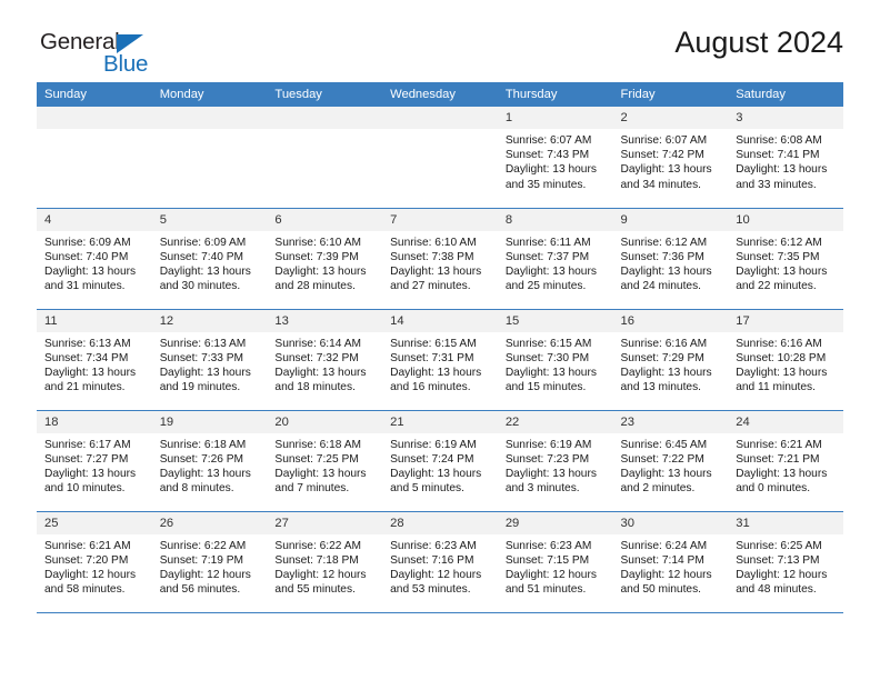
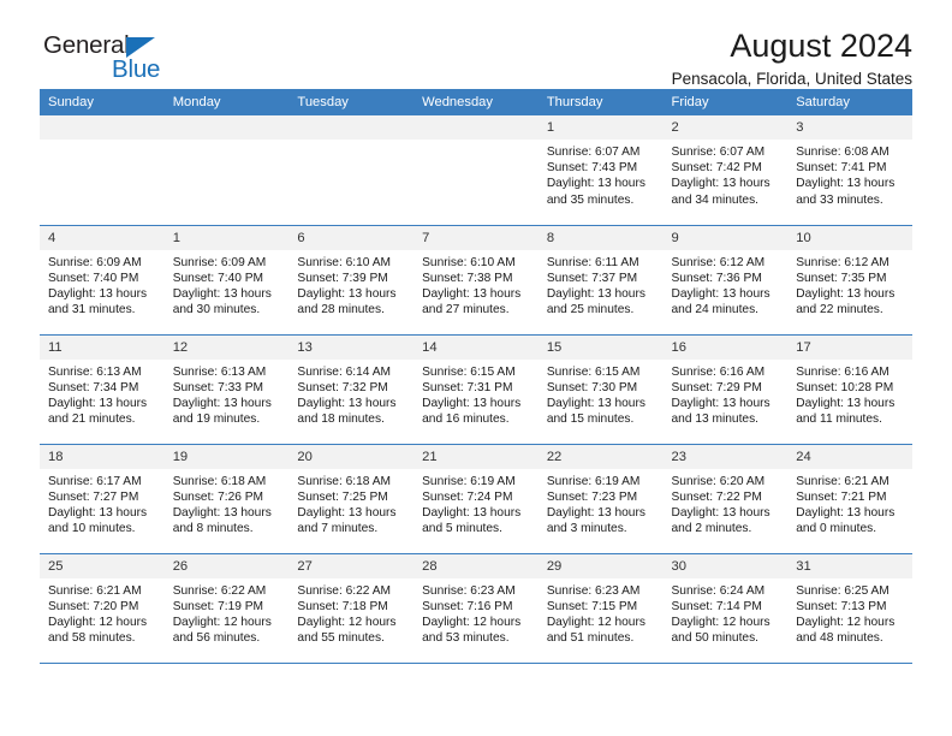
  General
  Blue
  August 2024
+ Pensacola, Florida, United States
  Sunday	Monday	Tuesday	Wednesday	Thursday	Friday	Saturday
  				1Sunrise: 6:07 AMSunset: 7:43 PMDaylight: 13 hoursand 35 minutes.	2Sunrise: 6:07 AMSunset: 7:42 PMDaylight: 13 hoursand 34 minutes.	3Sunrise: 6:08 AMSunset: 7:41 PMDaylight: 13 hoursand 33 minutes.
- 4Sunrise: 6:09 AMSunset: 7:40 PMDaylight: 13 hoursand 31 minutes.	5Sunrise: 6:09 AMSunset: 7:40 PMDaylight: 13 hoursand 30 minutes.	6Sunrise: 6:10 AMSunset: 7:39 PMDaylight: 13 hoursand 28 minutes.	7Sunrise: 6:10 AMSunset: 7:38 PMDaylight: 13 hoursand 27 minutes.	8Sunrise: 6:11 AMSunset: 7:37 PMDaylight: 13 hoursand 25 minutes.	9Sunrise: 6:12 AMSunset: 7:36 PMDaylight: 13 hoursand 24 minutes.	10Sunrise: 6:12 AMSunset: 7:35 PMDaylight: 13 hoursand 22 minutes.
+ 4Sunrise: 6:09 AMSunset: 7:40 PMDaylight: 13 hoursand 31 minutes.	1Sunrise: 6:09 AMSunset: 7:40 PMDaylight: 13 hoursand 30 minutes.	6Sunrise: 6:10 AMSunset: 7:39 PMDaylight: 13 hoursand 28 minutes.	7Sunrise: 6:10 AMSunset: 7:38 PMDaylight: 13 hoursand 27 minutes.	8Sunrise: 6:11 AMSunset: 7:37 PMDaylight: 13 hoursand 25 minutes.	9Sunrise: 6:12 AMSunset: 7:36 PMDaylight: 13 hoursand 24 minutes.	10Sunrise: 6:12 AMSunset: 7:35 PMDaylight: 13 hoursand 22 minutes.
  11Sunrise: 6:13 AMSunset: 7:34 PMDaylight: 13 hoursand 21 minutes.	12Sunrise: 6:13 AMSunset: 7:33 PMDaylight: 13 hoursand 19 minutes.	13Sunrise: 6:14 AMSunset: 7:32 PMDaylight: 13 hoursand 18 minutes.	14Sunrise: 6:15 AMSunset: 7:31 PMDaylight: 13 hoursand 16 minutes.	15Sunrise: 6:15 AMSunset: 7:30 PMDaylight: 13 hoursand 15 minutes.	16Sunrise: 6:16 AMSunset: 7:29 PMDaylight: 13 hoursand 13 minutes.	17Sunrise: 6:16 AMSunset: 10:28 PMDaylight: 13 hoursand 11 minutes.
- 18Sunrise: 6:17 AMSunset: 7:27 PMDaylight: 13 hoursand 10 minutes.	19Sunrise: 6:18 AMSunset: 7:26 PMDaylight: 13 hoursand 8 minutes.	20Sunrise: 6:18 AMSunset: 7:25 PMDaylight: 13 hoursand 7 minutes.	21Sunrise: 6:19 AMSunset: 7:24 PMDaylight: 13 hoursand 5 minutes.	22Sunrise: 6:19 AMSunset: 7:23 PMDaylight: 13 hoursand 3 minutes.	23Sunrise: 6:45 AMSunset: 7:22 PMDaylight: 13 hoursand 2 minutes.	24Sunrise: 6:21 AMSunset: 7:21 PMDaylight: 13 hoursand 0 minutes.
+ 18Sunrise: 6:17 AMSunset: 7:27 PMDaylight: 13 hoursand 10 minutes.	19Sunrise: 6:18 AMSunset: 7:26 PMDaylight: 13 hoursand 8 minutes.	20Sunrise: 6:18 AMSunset: 7:25 PMDaylight: 13 hoursand 7 minutes.	21Sunrise: 6:19 AMSunset: 7:24 PMDaylight: 13 hoursand 5 minutes.	22Sunrise: 6:19 AMSunset: 7:23 PMDaylight: 13 hoursand 3 minutes.	23Sunrise: 6:20 AMSunset: 7:22 PMDaylight: 13 hoursand 2 minutes.	24Sunrise: 6:21 AMSunset: 7:21 PMDaylight: 13 hoursand 0 minutes.
  25Sunrise: 6:21 AMSunset: 7:20 PMDaylight: 12 hoursand 58 minutes.	26Sunrise: 6:22 AMSunset: 7:19 PMDaylight: 12 hoursand 56 minutes.	27Sunrise: 6:22 AMSunset: 7:18 PMDaylight: 12 hoursand 55 minutes.	28Sunrise: 6:23 AMSunset: 7:16 PMDaylight: 12 hoursand 53 minutes.	29Sunrise: 6:23 AMSunset: 7:15 PMDaylight: 12 hoursand 51 minutes.	30Sunrise: 6:24 AMSunset: 7:14 PMDaylight: 12 hoursand 50 minutes.	31Sunrise: 6:25 AMSunset: 7:13 PMDaylight: 12 hoursand 48 minutes.
